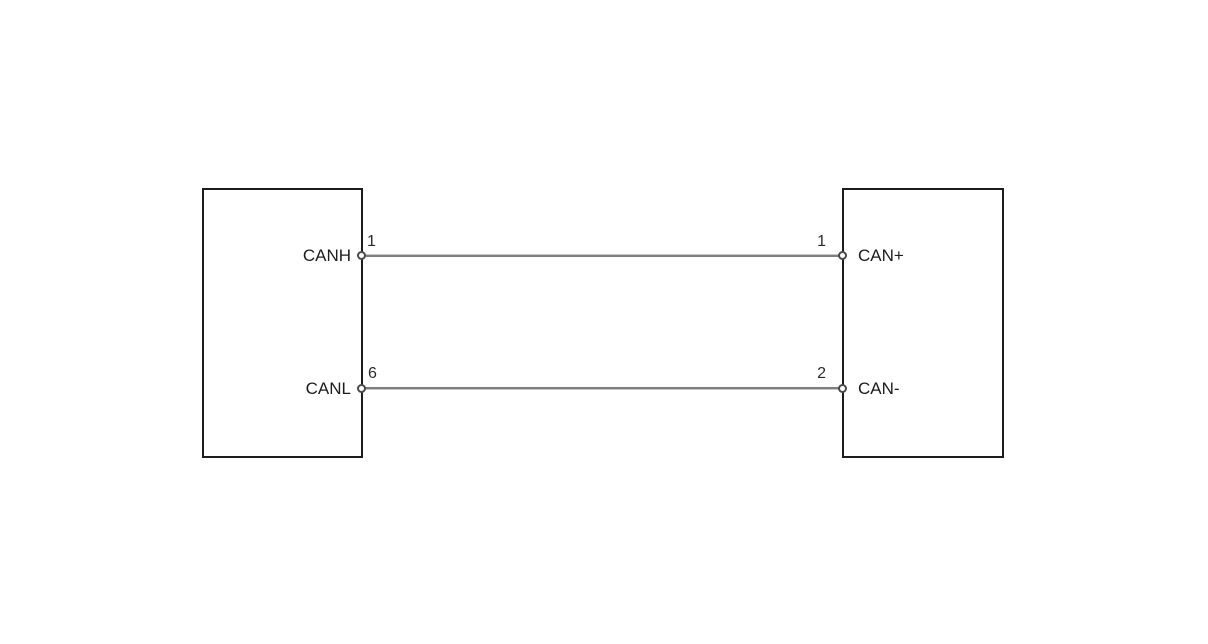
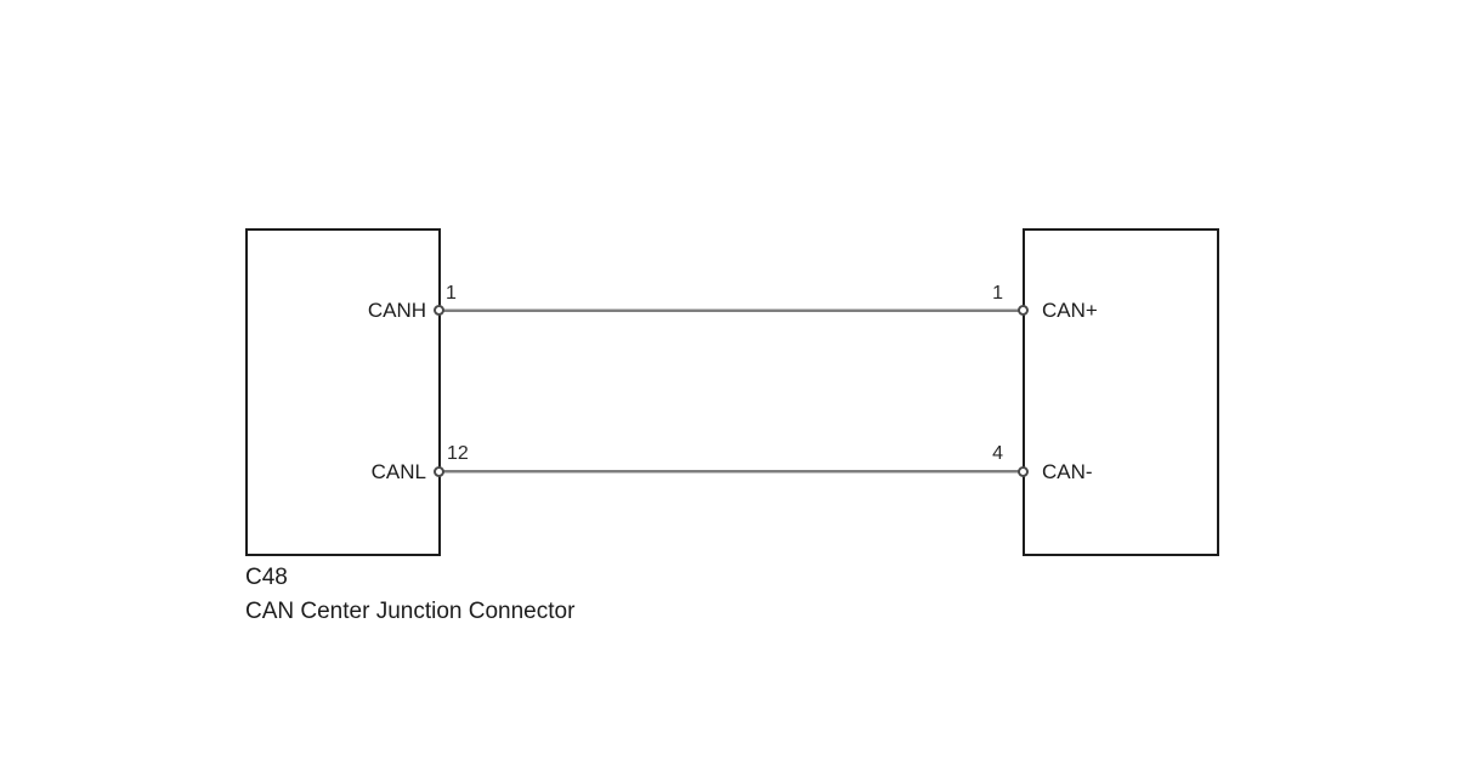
  1
- 6
+ 12
  1
- 2
+ 4
  CANH
  CANL
  CAN+
  CAN-
+ C48
+ CAN Center Junction Connector
